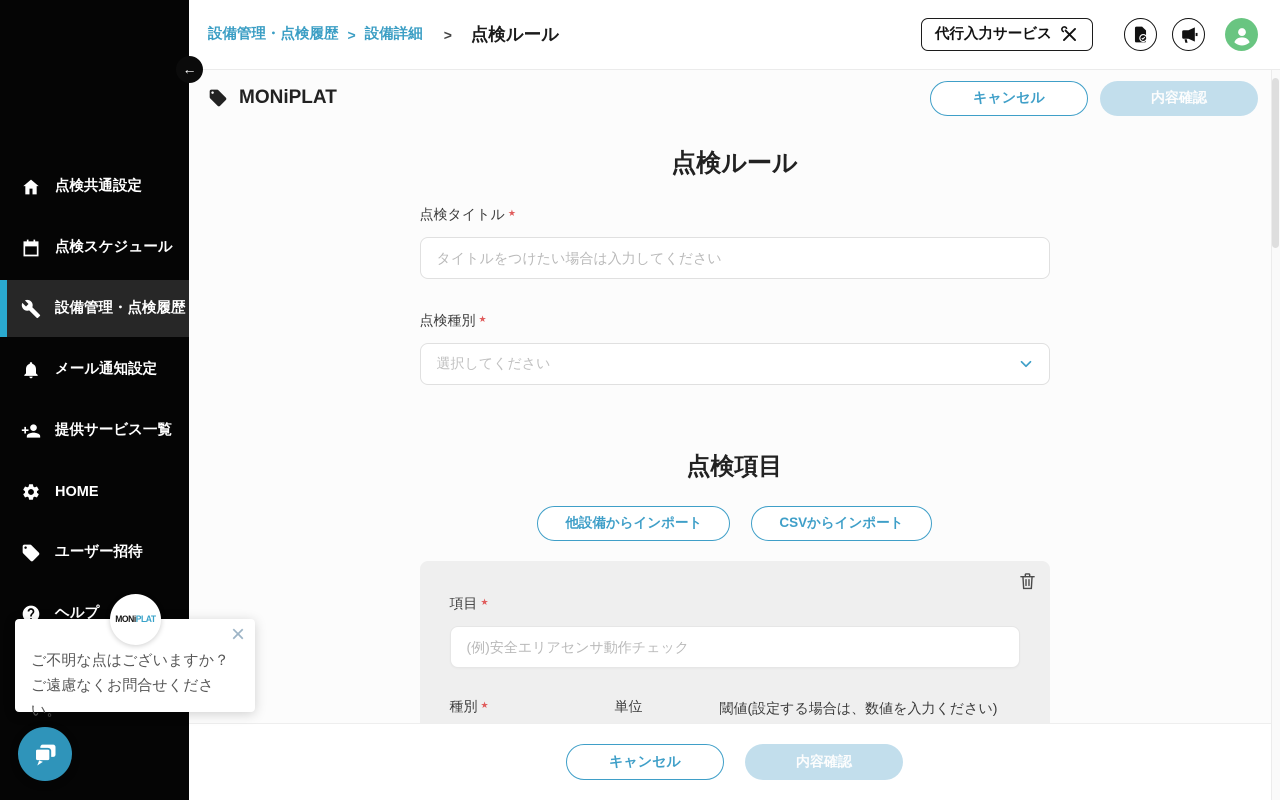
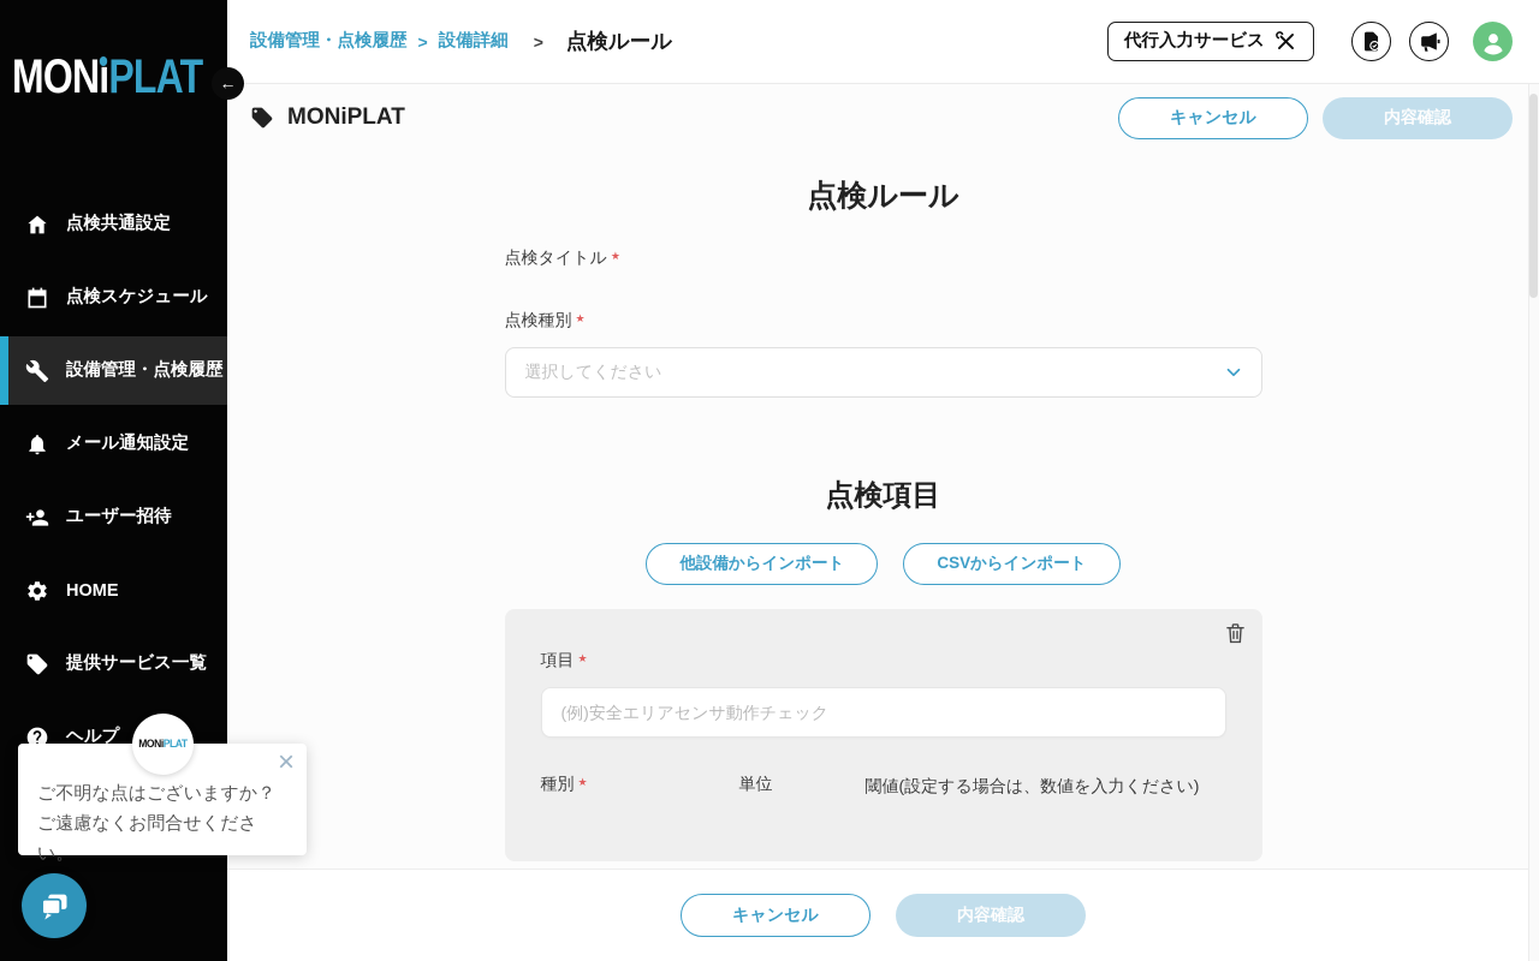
+ MONıPLAT
  点検共通設定
  点検スケジュール
  設備管理・点検履歴
  メール通知設定
- 提供サービス一覧
+ ユーザー招待
  HOME
- ユーザー招待
+ 提供サービス一覧
  ヘルプ
  ←
  設備管理・点検履歴
  >
  設備詳細
  >
  点検ルール
  代行入力サービス
  MONiPLAT
  キャンセル
  内容確認
  点検ルール
  点検タイトル ★
- タイトルをつけたい場合は入力してください
  点検種別 ★
  選択してください
  点検項目
  他設備からインポート
  CSVからインポート
  項目 ★
  (例)安全エリアセンサ動作チェック
  種別 ★
  単位
  閾値(設定する場合は、数値を入力ください)
  キャンセル
  内容確認
  MONiPLAT
  ×
  ご不明な点はございますか？ご遠慮なくお問合せください。
